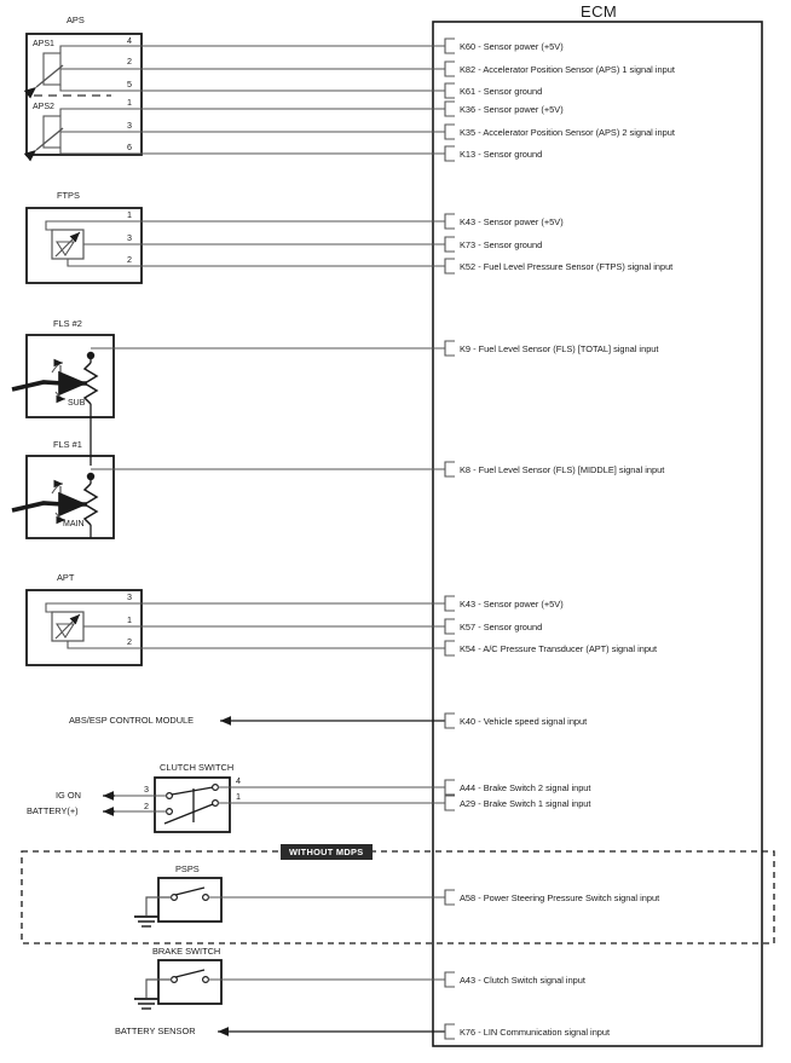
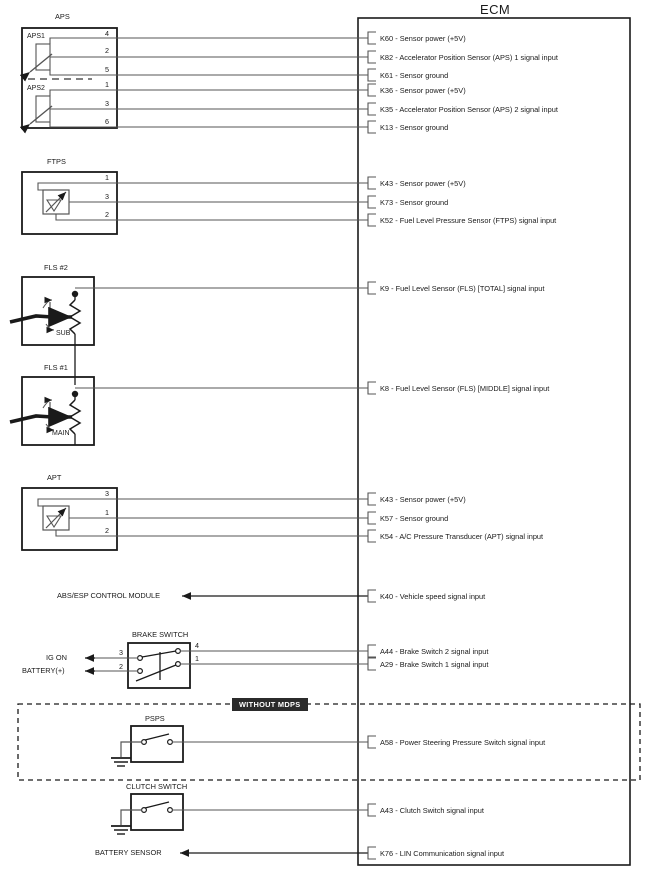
  ECM
  APS
  4
  2
  5
  1
  3
  6
  FTPS
  1
  3
  2
  FLS #2
  FLS #1
  APT
  3
  1
  2
  ABS/ESP CONTROL MODULE
- CLUTCH SWITCH
+ BRAKE SWITCH
  3
  4
  2
  1
  IG ON
  BATTERY(+)
  WITHOUT MDPS
  PSPS
- BRAKE SWITCH
+ CLUTCH SWITCH
  BATTERY SENSOR
  K60 - Sensor power (+5V)
  K82 - Accelerator Position Sensor (APS) 1 signal input
  K61 - Sensor ground
  K36 - Sensor power (+5V)
  K35 - Accelerator Position Sensor (APS) 2 signal input
  K13 - Sensor ground
  K43 - Sensor power (+5V)
  K73 - Sensor ground
  K52 - Fuel Level Pressure Sensor (FTPS) signal input
  K9 - Fuel Level Sensor (FLS) [TOTAL] signal input
  K8 - Fuel Level Sensor (FLS) [MIDDLE] signal input
  K43 - Sensor power (+5V)
  K57 - Sensor ground
  K54 - A/C Pressure Transducer (APT) signal input
  K40 - Vehicle speed signal input
  A44 - Brake Switch 2 signal input
  A29 - Brake Switch 1 signal input
  A58 - Power Steering Pressure Switch signal input
  A43 - Clutch Switch signal input
  K76 - LIN Communication signal input
